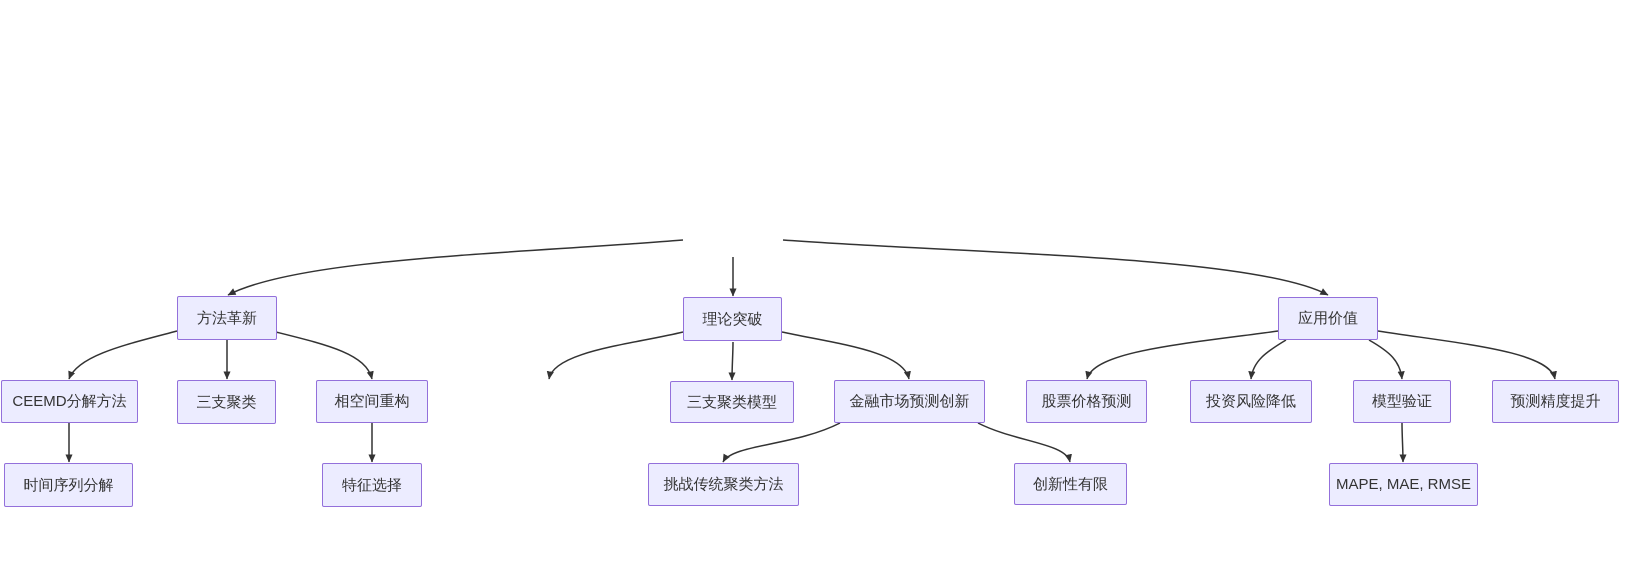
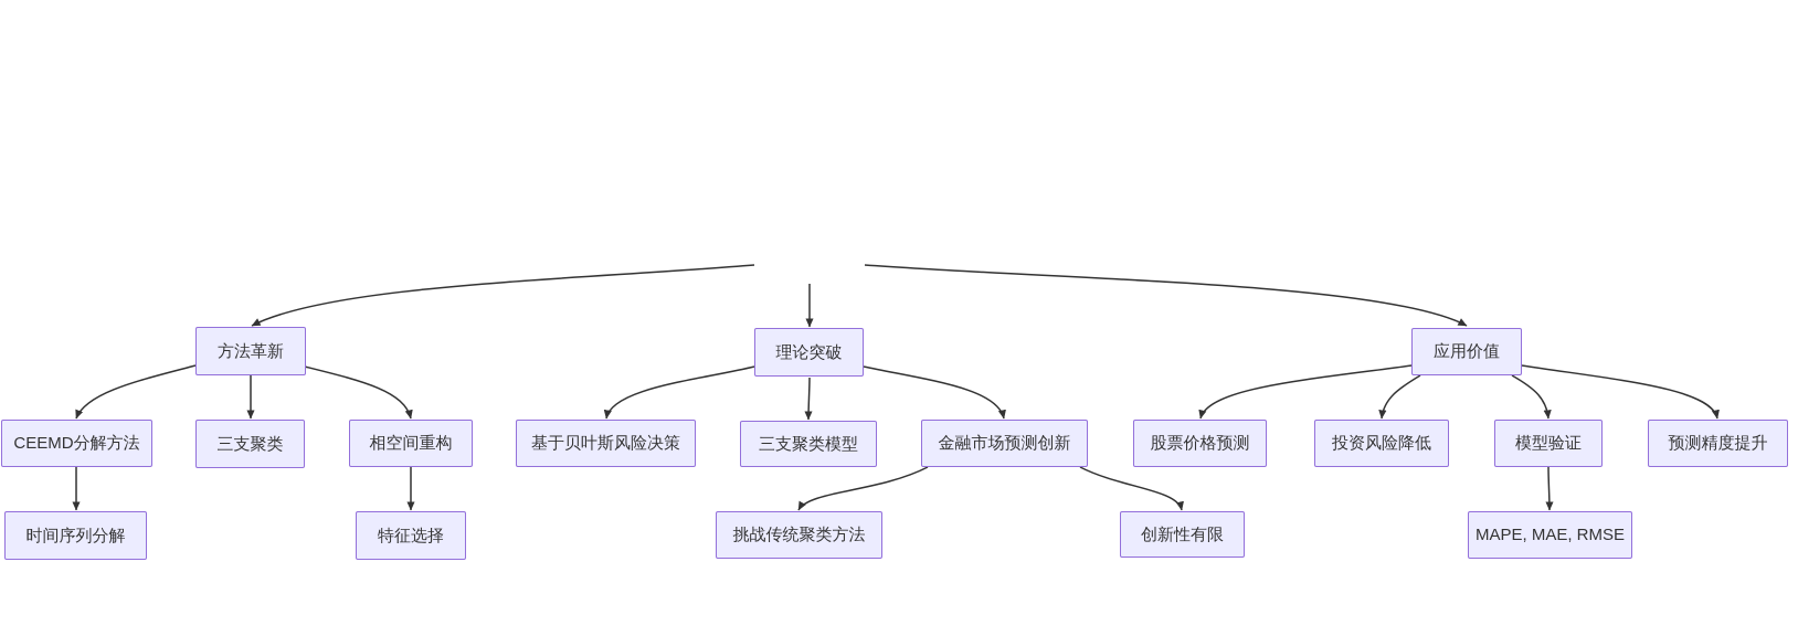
  方法革新
  理论突破
  应用价值
  CEEMD分解方法
  三支聚类
  相空间重构
+ 基于贝叶斯风险决策
  三支聚类模型
  金融市场预测创新
  股票价格预测
  投资风险降低
  模型验证
  预测精度提升
  时间序列分解
  特征选择
  挑战传统聚类方法
  创新性有限
  MAPE, MAE, RMSE
